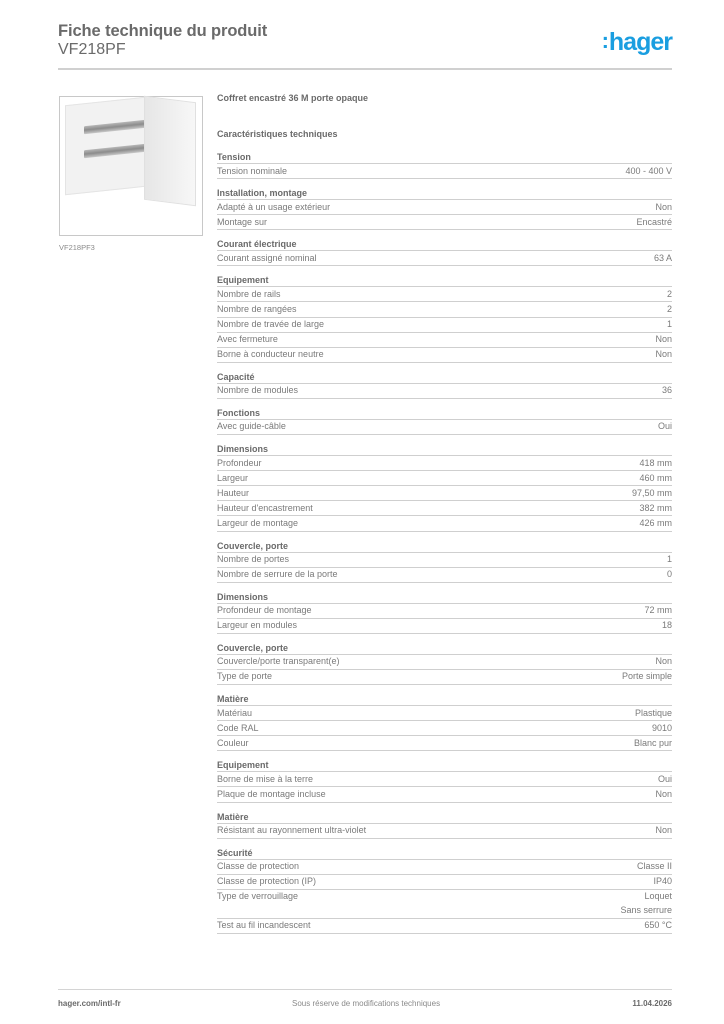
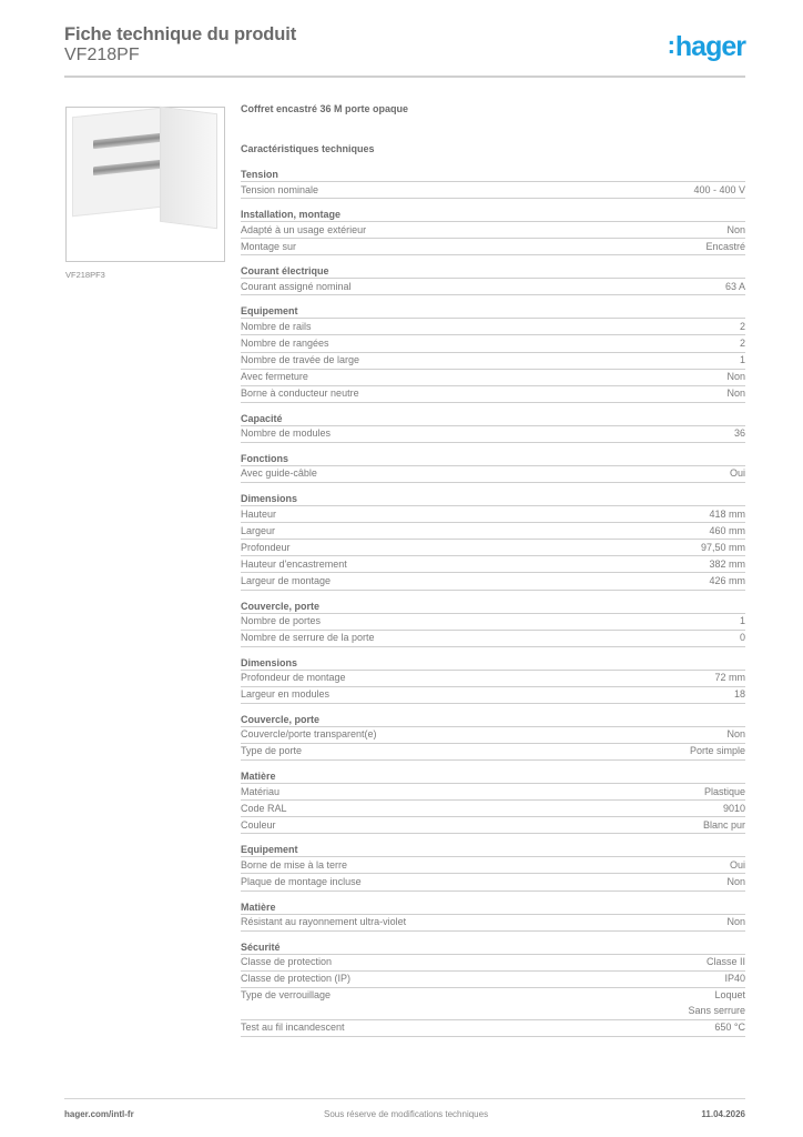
  Fiche technique du produit
  VF218PF
  :hager
  VF218PF3
  Coffret encastré 36 M porte opaque
  Caractéristiques techniques
  Tension
  Tension nominale
  400 - 400 V
  Installation, montage
  Adapté à un usage extérieur
  Non
  Montage sur
  Encastré
  Courant électrique
  Courant assigné nominal
  63 A
  Equipement
  Nombre de rails
  2
  Nombre de rangées
  2
  Nombre de travée de large
  1
  Avec fermeture
  Non
  Borne à conducteur neutre
  Non
  Capacité
  Nombre de modules
  36
  Fonctions
  Avec guide-câble
  Oui
  Dimensions
- Profondeur
+ Hauteur
  418 mm
  Largeur
  460 mm
- Hauteur
+ Profondeur
  97,50 mm
  Hauteur d'encastrement
  382 mm
  Largeur de montage
  426 mm
  Couvercle, porte
  Nombre de portes
  1
  Nombre de serrure de la porte
  0
  Dimensions
  Profondeur de montage
  72 mm
  Largeur en modules
  18
  Couvercle, porte
  Couvercle/porte transparent(e)
  Non
  Type de porte
  Porte simple
  Matière
  Matériau
  Plastique
  Code RAL
  9010
  Couleur
  Blanc pur
  Equipement
  Borne de mise à la terre
  Oui
  Plaque de montage incluse
  Non
  Matière
  Résistant au rayonnement ultra-violet
  Non
  Sécurité
  Classe de protection
  Classe II
  Classe de protection (IP)
  IP40
  Type de verrouillage
  Loquet
  Sans serrure
  Test au fil incandescent
  650 °C
  hager.com/intl-fr
  Sous réserve de modifications techniques
  11.04.2026
